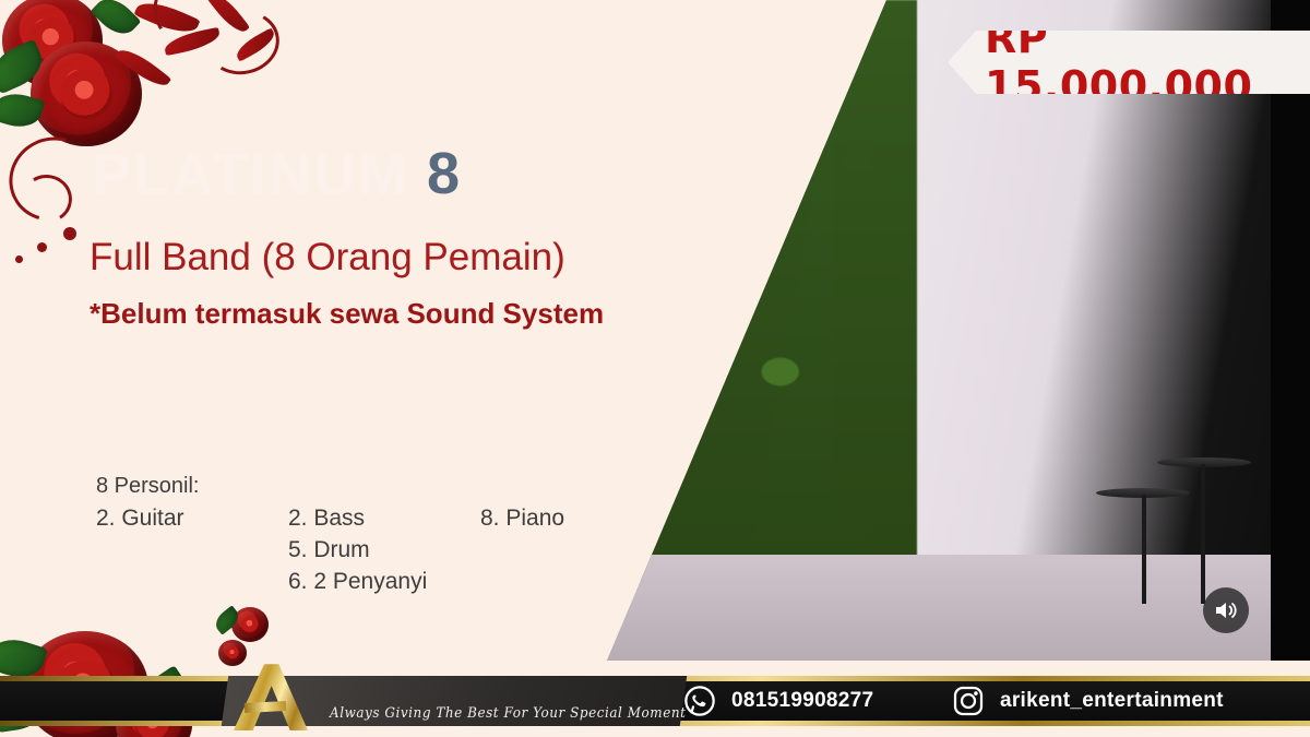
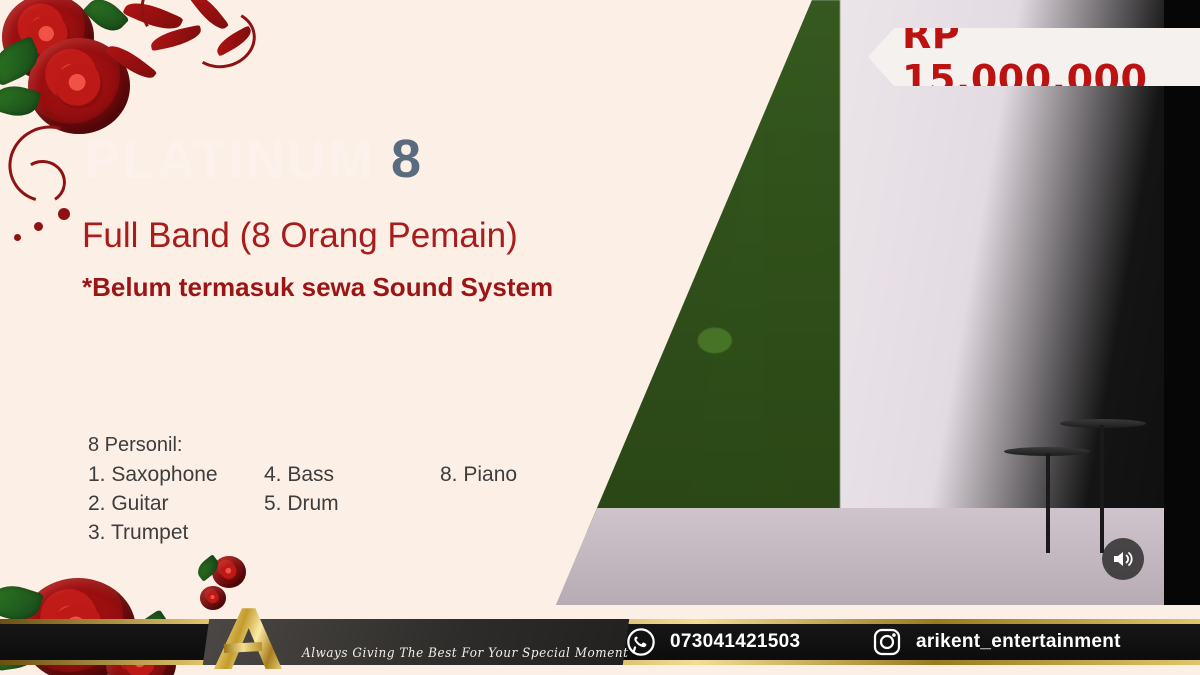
  RP 15.000.000
  PLATINUM
  8
  Full Band (8 Orang Pemain)
  *Belum termasuk sewa Sound System
  8 Personil:
+ 1. Saxophone
  2. Guitar
+ 3. Trumpet
- 2. Bass
+ 4. Bass
  5. Drum
- 6. 2 Penyanyi
  8. Piano
  Always Giving The Best For Your Special Moment
- 081519908277
+ 073041421503
  arikent_entertainment
